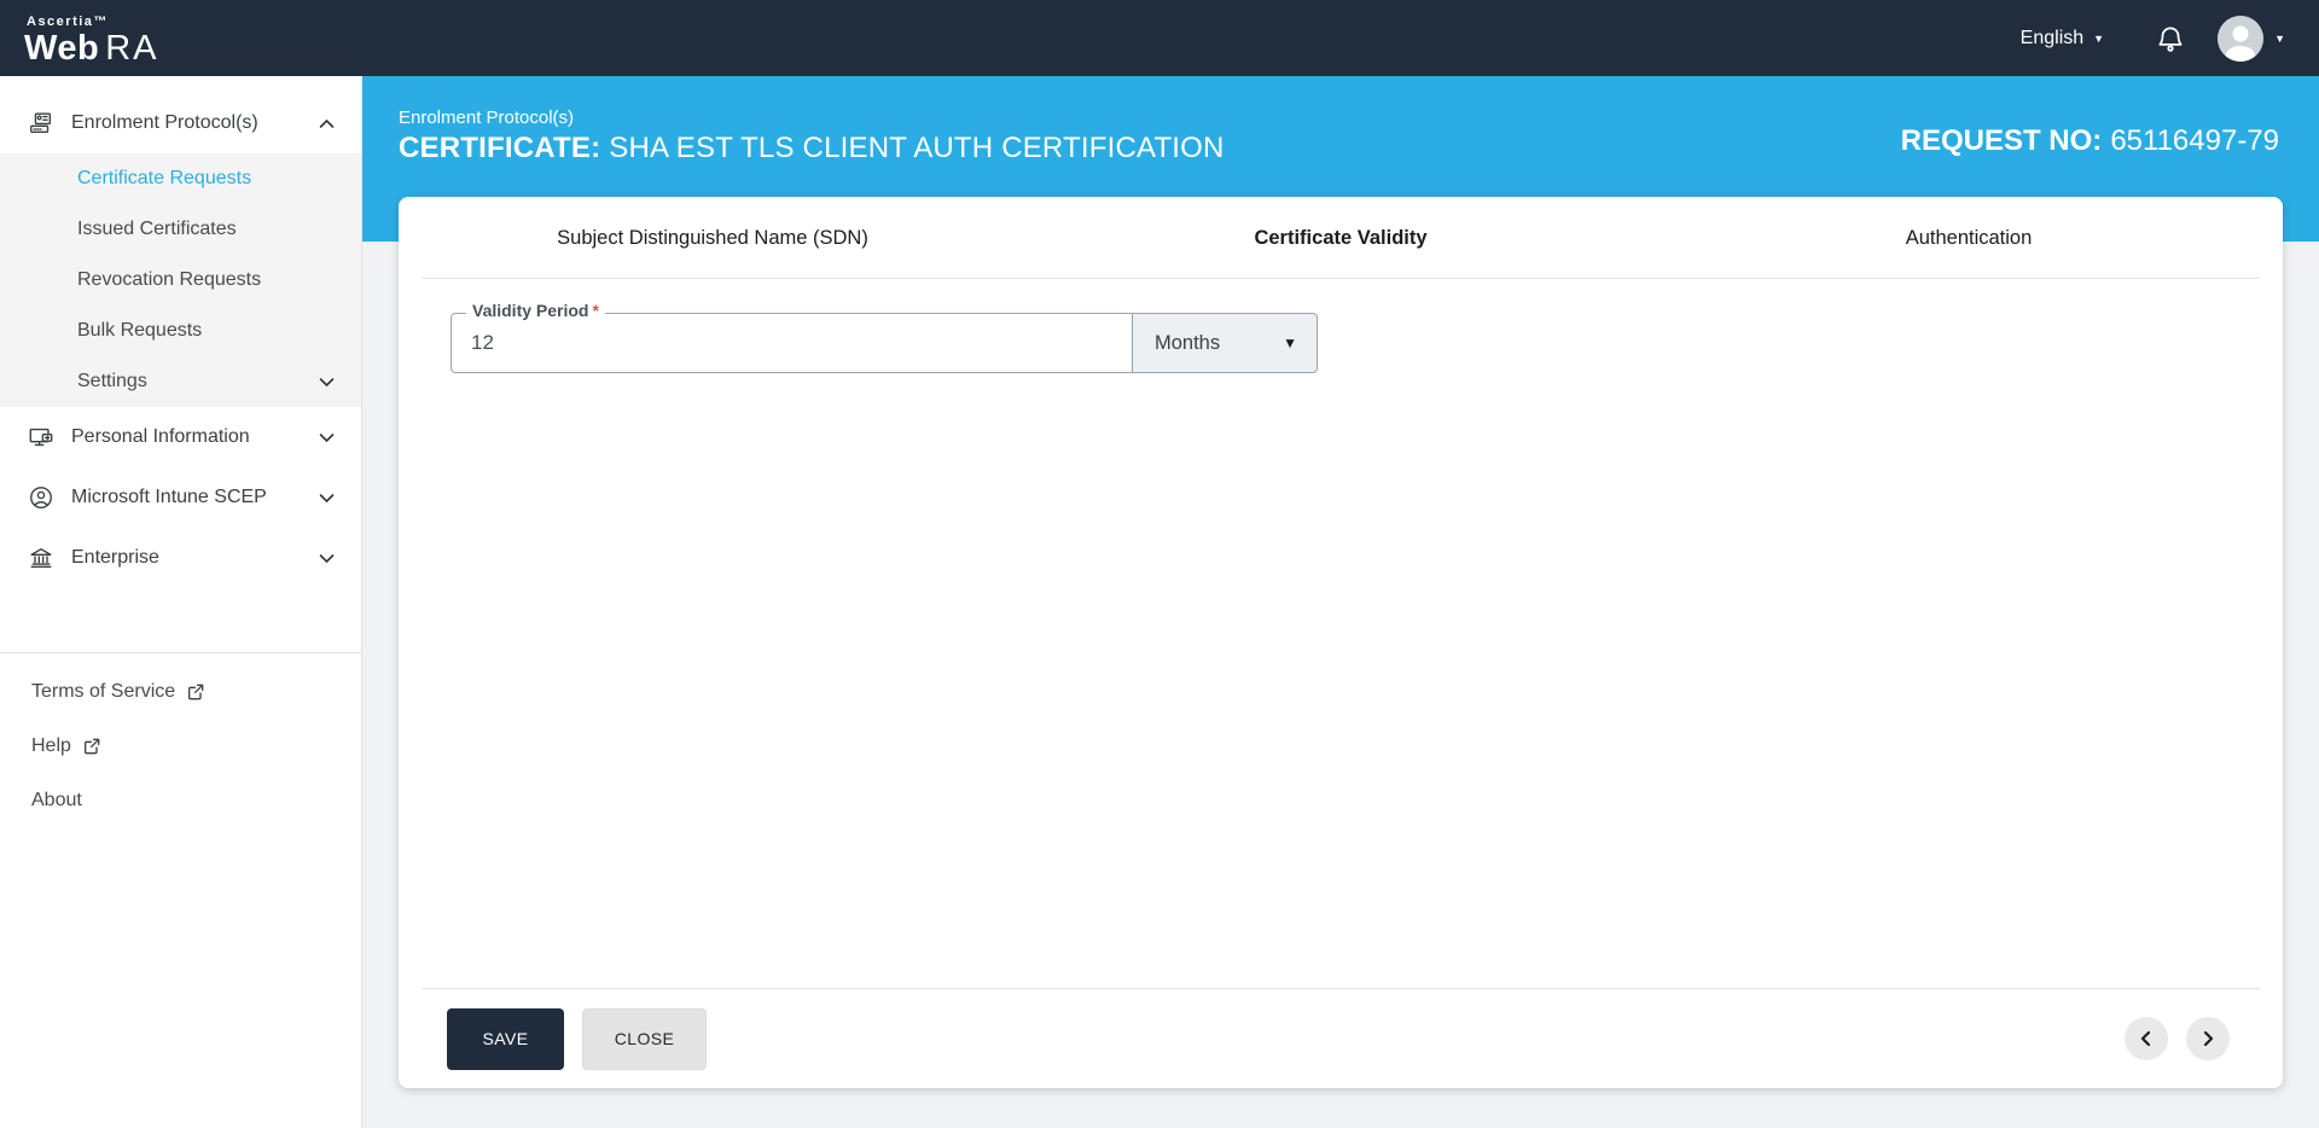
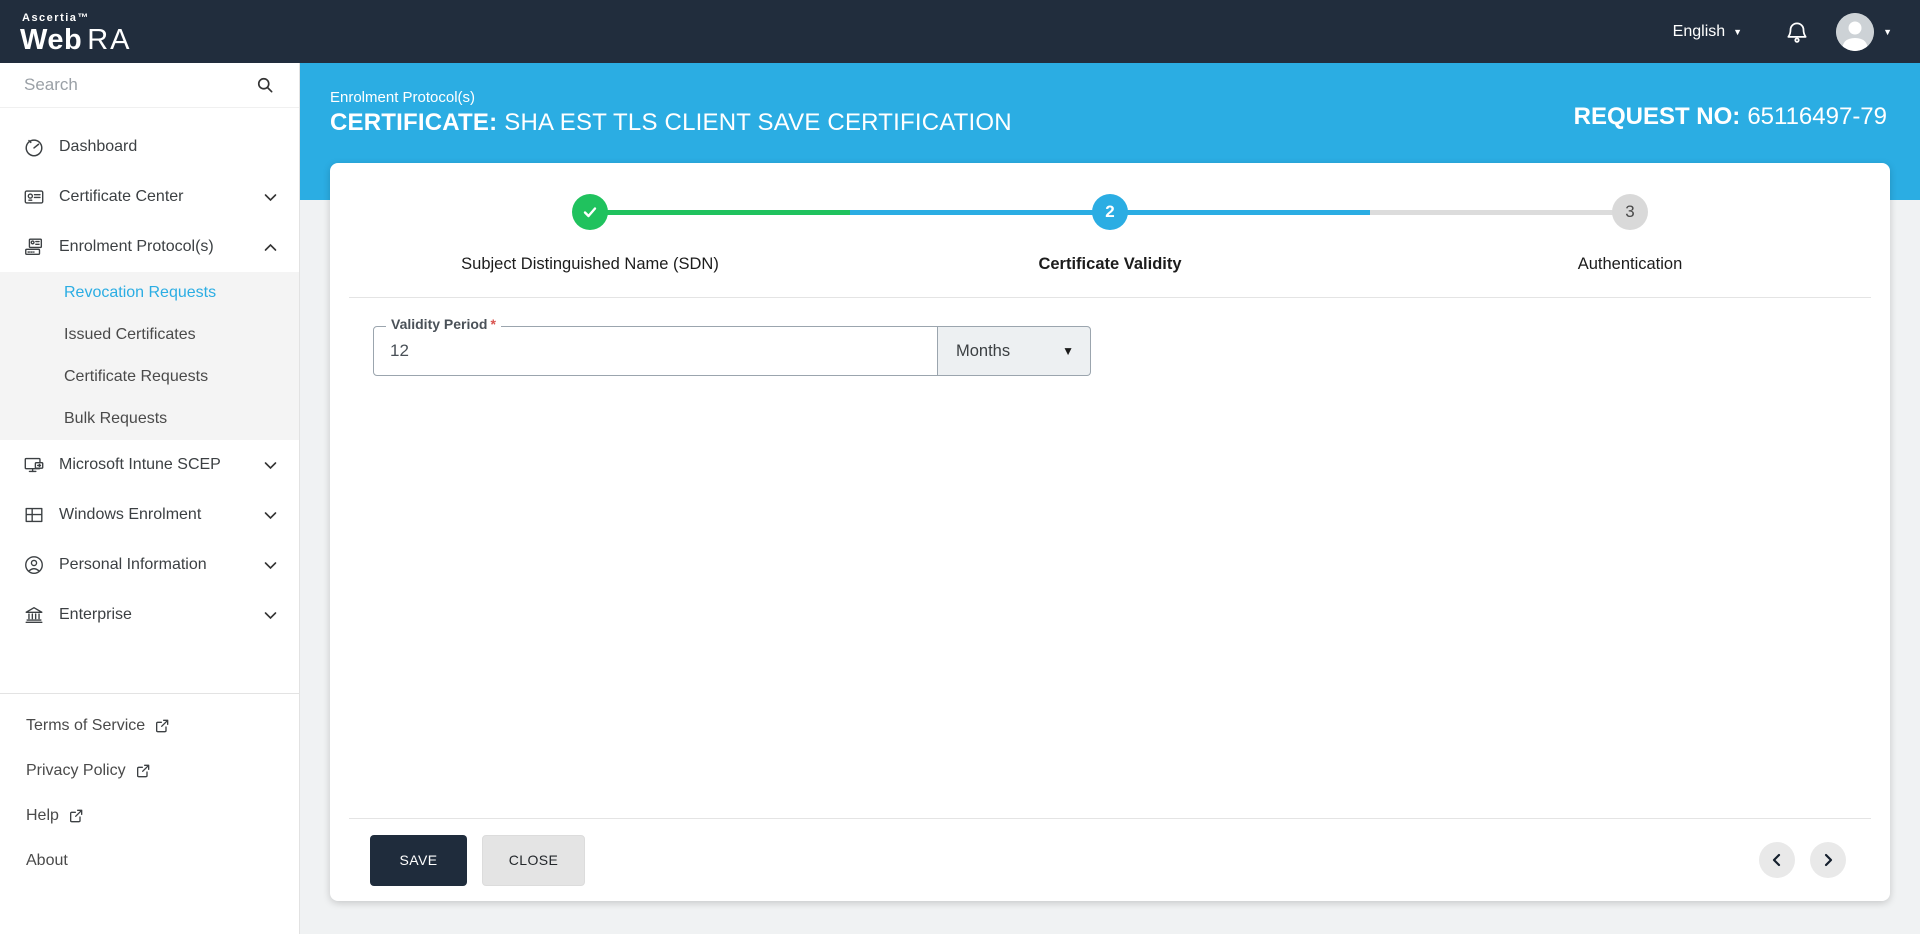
  Ascertia™
  Web RA
  English
  ▼
  ▼
+ Search
+ Dashboard
+ Certificate Center
  Enrolment Protocol(s)
- Certificate Requests
+ Revocation Requests
  Issued Certificates
- Revocation Requests
+ Certificate Requests
  Bulk Requests
- Settings
- Personal Information
+ Microsoft Intune SCEP
+ Windows Enrolment
- Microsoft Intune SCEP
+ Personal Information
  Enterprise
  Terms of Service
+ Privacy Policy
  Help
  About
  Enrolment Protocol(s)
- CERTIFICATE: SHA EST TLS CLIENT AUTH CERTIFICATION
+ CERTIFICATE: SHA EST TLS CLIENT SAVE CERTIFICATION
  REQUEST NO: 65116497-79
+ 2
+ 3
  Subject Distinguished Name (SDN)
  Certificate Validity
  Authentication
  Validity Period *
  12
  Months
  ▼
  SAVE
  CLOSE
